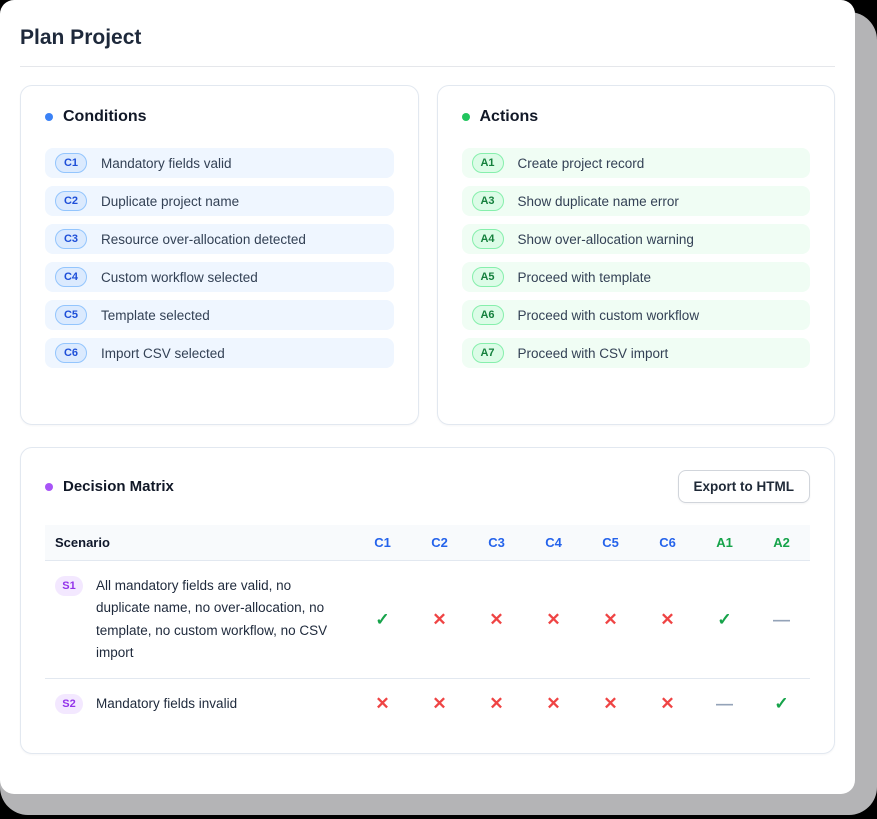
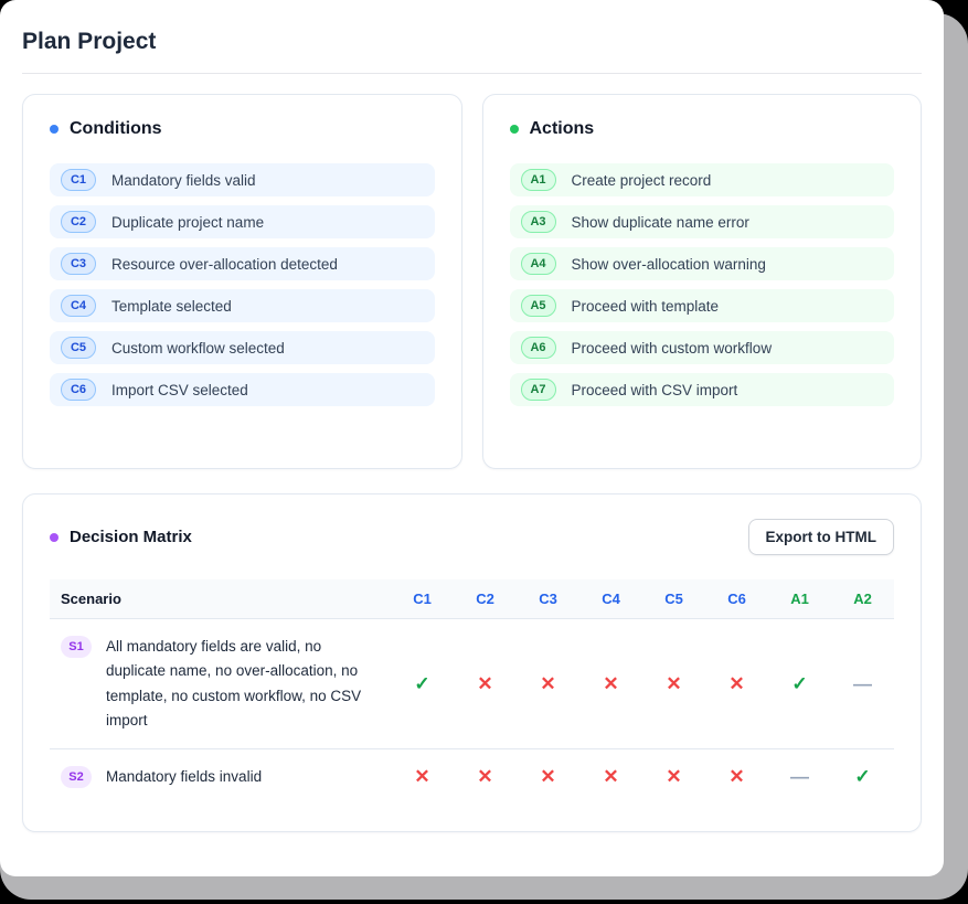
  Plan Project
  Conditions
  C1
  Mandatory fields valid
  C2
  Duplicate project name
  C3
  Resource over-allocation detected
  C4
- Custom workflow selected
+ Template selected
  C5
- Template selected
+ Custom workflow selected
  C6
  Import CSV selected
  Actions
  A1
  Create project record
  A3
  Show duplicate name error
  A4
  Show over-allocation warning
  A5
  Proceed with template
  A6
  Proceed with custom workflow
  A7
  Proceed with CSV import
  Decision Matrix
  Export to HTML
  Scenario	C1	C2	C3	C4	C5	C6	A1	A2
  S1 All mandatory fields are valid, no duplicate name, no over-allocation, no template, no custom workflow, no CSV import	✓	✕	✕	✕	✕	✕	✓	—
  S2 Mandatory fields invalid	✕	✕	✕	✕	✕	✕	—	✓
